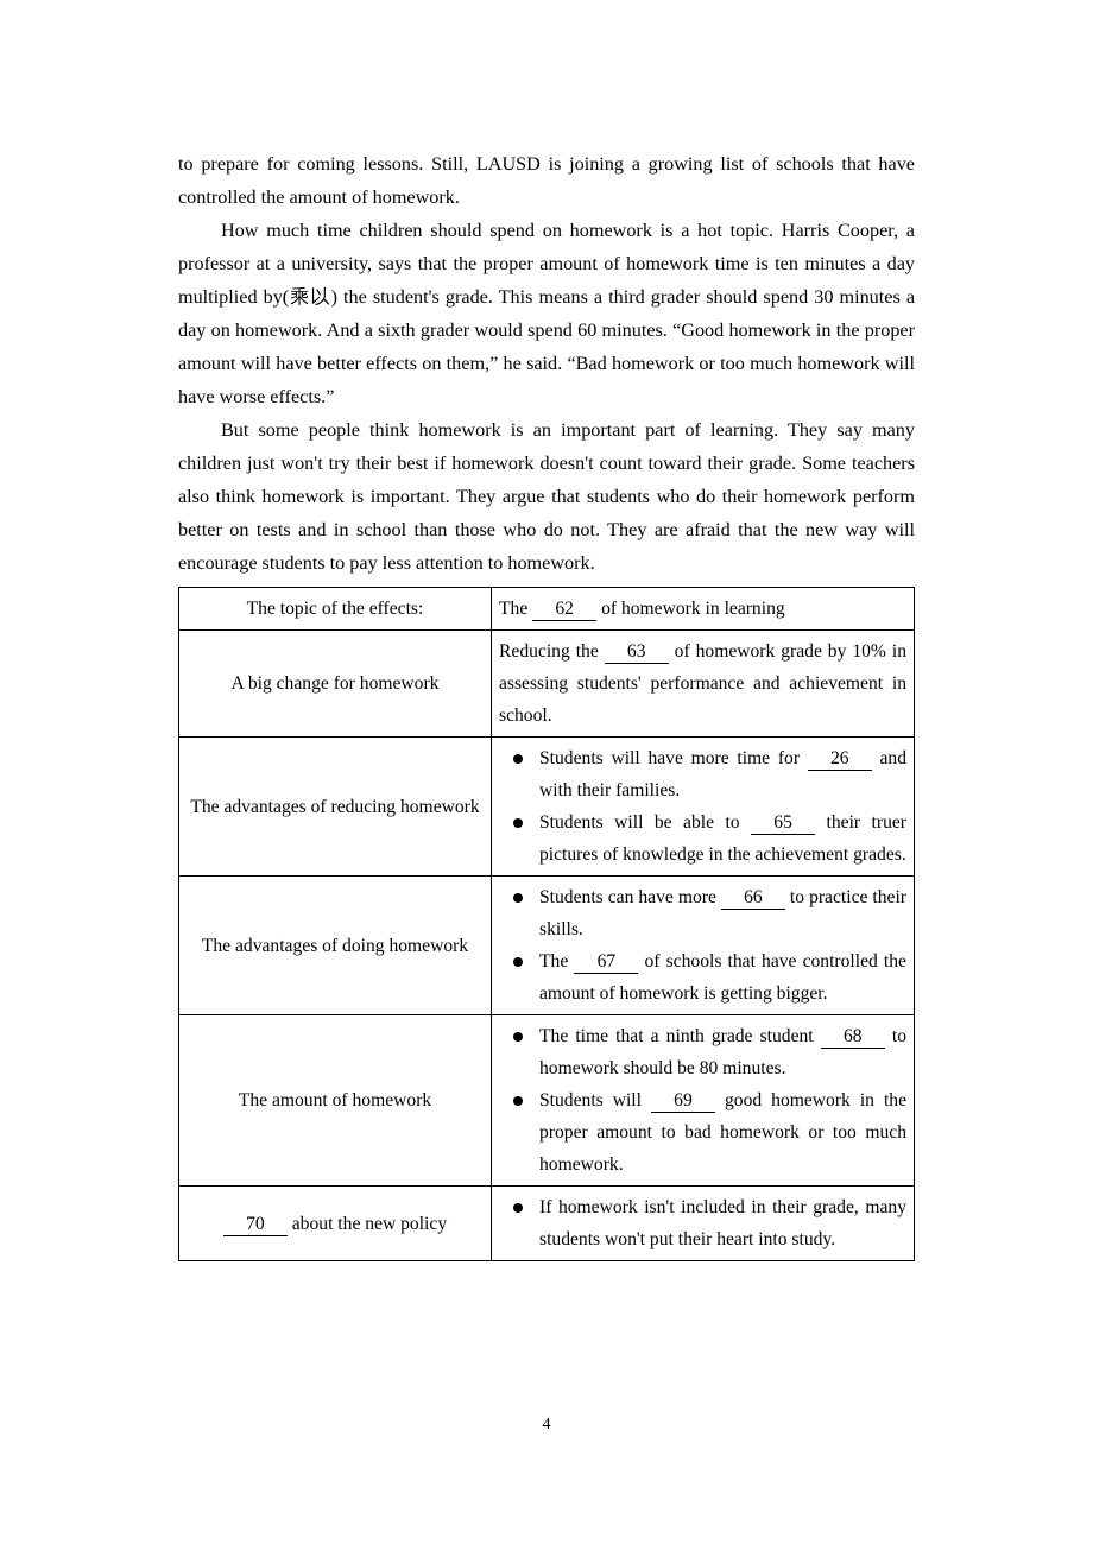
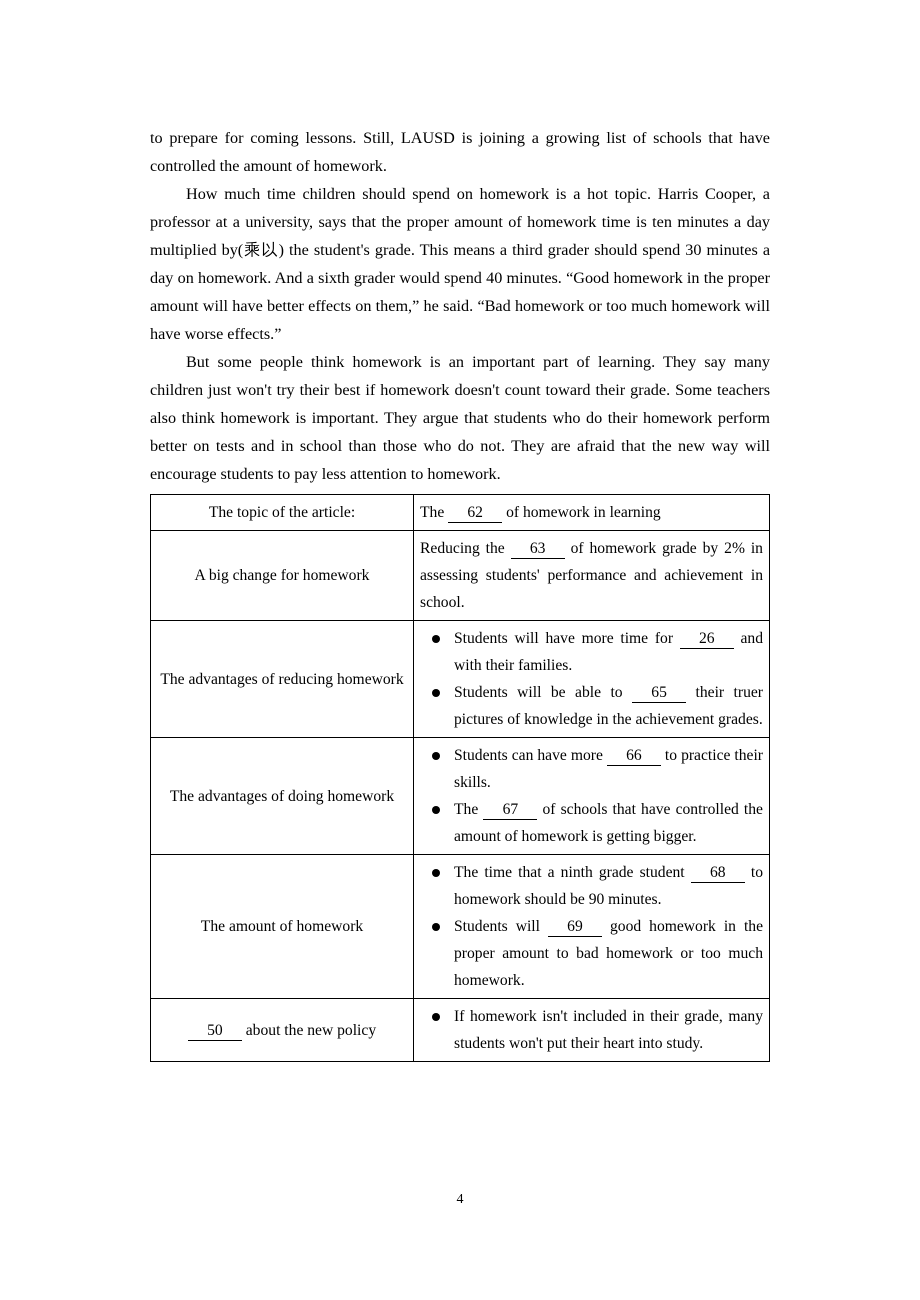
  to prepare for coming lessons. Still, LAUSD is joining a growing list of schools that have controlled the amount of homework.
- How much time children should spend on homework is a hot topic. Harris Cooper, a professor at a university, says that the proper amount of homework time is ten minutes a day multiplied by(乘以) the student's grade. This means a third grader should spend 30 minutes a day on homework. And a sixth grader would spend 60 minutes. “Good homework in the proper amount will have better effects on them,” he said. “Bad homework or too much homework will have worse effects.”
+ How much time children should spend on homework is a hot topic. Harris Cooper, a professor at a university, says that the proper amount of homework time is ten minutes a day multiplied by(乘以) the student's grade. This means a third grader should spend 30 minutes a day on homework. And a sixth grader would spend 40 minutes. “Good homework in the proper amount will have better effects on them,” he said. “Bad homework or too much homework will have worse effects.”
  But some people think homework is an important part of learning. They say many children just won't try their best if homework doesn't count toward their grade. Some teachers also think homework is important. They argue that students who do their homework perform better on tests and in school than those who do not. They are afraid that the new way will encourage students to pay less attention to homework.
- The topic of the effects:	The 62 of homework in learning
+ The topic of the article:	The 62 of homework in learning
- A big change for homework	Reducing the 63 of homework grade by 10% in assessing students' performance and achievement in school.
+ A big change for homework	Reducing the 63 of homework grade by 2% in assessing students' performance and achievement in school.
  The advantages of reducing homework	Students will have more time for 26 and with their families. Students will be able to 65 their truer pictures of knowledge in the achievement grades.
  The advantages of doing homework	Students can have more 66 to practice their skills. The 67 of schools that have controlled the amount of homework is getting bigger.
- The amount of homework	The time that a ninth grade student 68 to homework should be 80 minutes. Students will 69 good homework in the proper amount to bad homework or too much homework.
+ The amount of homework	The time that a ninth grade student 68 to homework should be 90 minutes. Students will 69 good homework in the proper amount to bad homework or too much homework.
- 70 about the new policy	If homework isn't included in their grade, many students won't put their heart into study.
+ 50 about the new policy	If homework isn't included in their grade, many students won't put their heart into study.
  4
